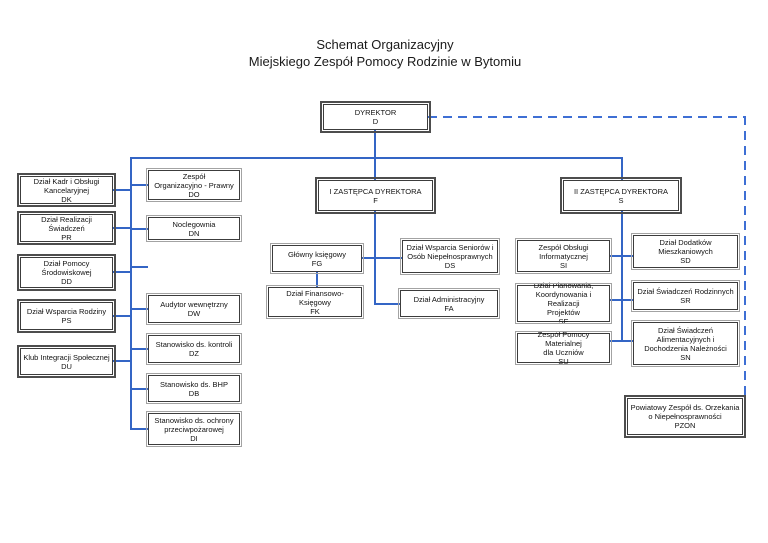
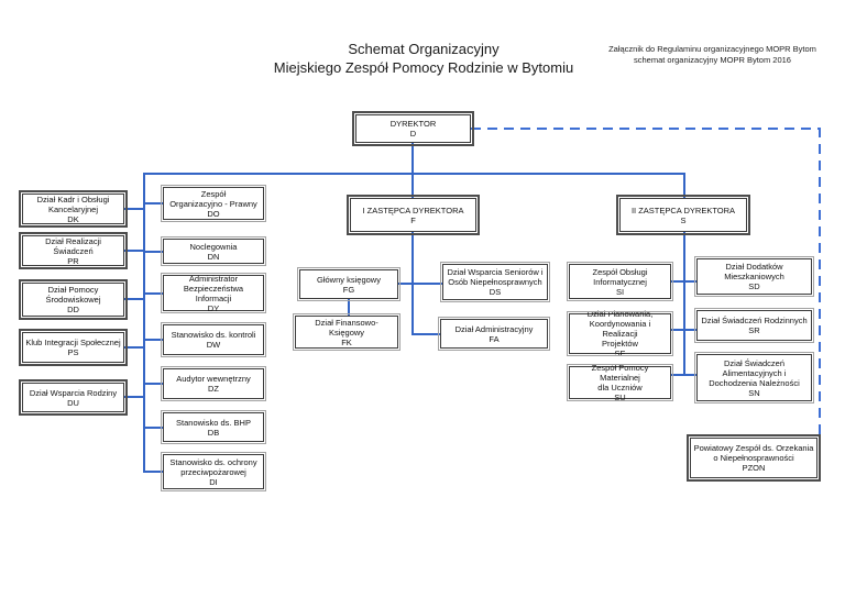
  Schemat Organizacyjny
  Miejskiego Zespół Pomocy Rodzinie w Bytomiu
+ Załącznik do Regulaminu organizacyjnego MOPR Bytom
+ schemat organizacyjny MOPR Bytom 2016
  DYREKTOR
  D
  I ZASTĘPCA DYREKTORA
  F
  II ZASTĘPCA DYREKTORA
  S
  Dział Kadr i Obsługi
  Kancelaryjnej
  DK
  Dział Realizacji Świadczeń
  PR
  Dział Pomocy
  Środowiskowej
  DD
- Dział Wsparcia Rodziny
+ Klub Integracji Społecznej
  PS
- Klub Integracji Społecznej
+ Dział Wsparcia Rodziny
  DU
  Zespół
  Organizacyjno - Prawny
  DO
  Noclegownia
  DN
+ Administrator
+ Bezpieczeństwa Informacji
+ DY
- Audytor wewnętrzny
+ Stanowisko ds. kontroli
  DW
- Stanowisko ds. kontroli
+ Audytor wewnętrzny
  DZ
  Stanowisko ds. BHP
  DB
  Stanowisko ds. ochrony
  przeciwpożarowej
  DI
  Główny księgowy
  FG
  Dział Finansowo-Księgowy
  FK
  Dział Wsparcia Seniorów i
  Osób Niepełnosprawnych
  DS
  Dział Administracyjny
  FA
  Zespół Obsługi
  Informatycznej
  SI
  Dział Planowania,
  Koordynowania i Realizacji
  Projektów
  SE
  Zespół Pomocy Materialnej
  dla Uczniów
  SU
  Dział Dodatków
  Mieszkaniowych
  SD
  Dział Świadczeń Rodzinnych
  SR
  Dział Świadczeń
  Alimentacyjnych i
  Dochodzenia Należności
  SN
  Powiatowy Zespół ds. Orzekania
  o Niepełnosprawności
  PZON
